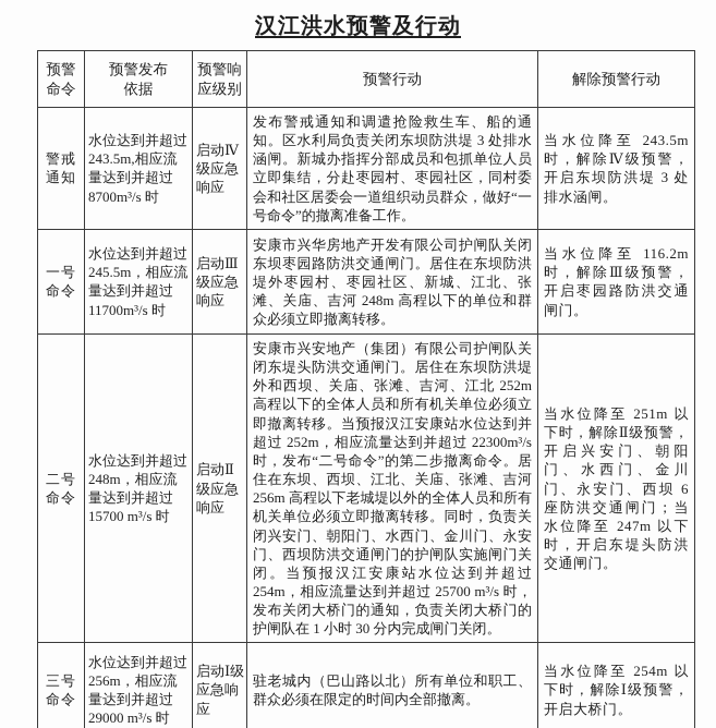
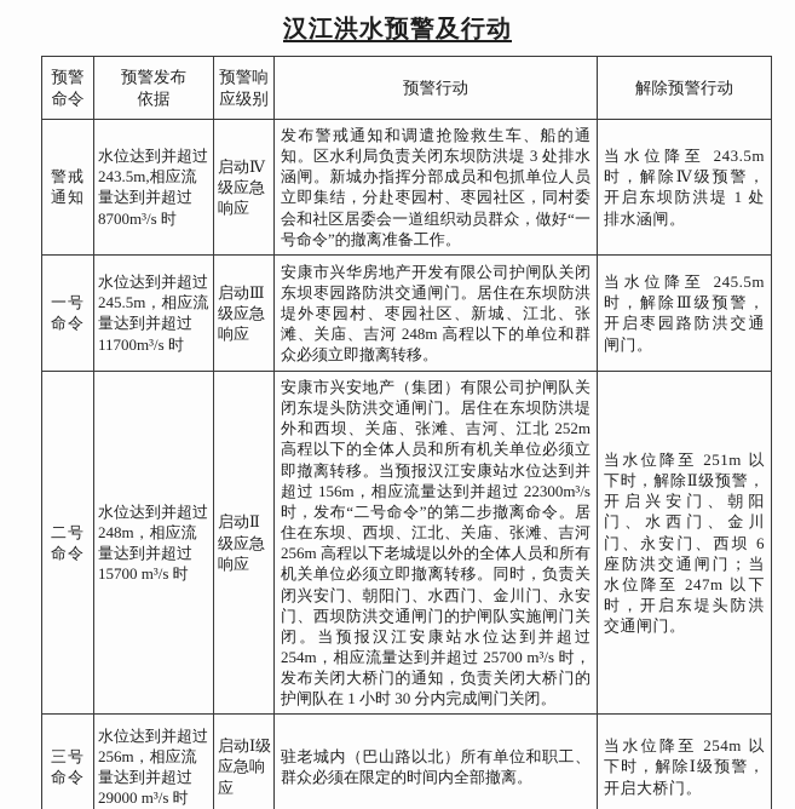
  汉江洪水预警及行动
  预警 命令	预警发布 依据	预警响 应级别	预警行动	解除预警行动
- 警戒 通知	水位达到并超过243.5m,相应流量达到并超过8700m³/s 时	启动Ⅳ级应急响应	发布警戒通知和调遣抢险救生车、船的通知。区水利局负责关闭东坝防洪堤 3 处排水涵闸。新城办指挥分部成员和包抓单位人员立即集结，分赴枣园村、枣园社区，同村委会和社区居委会一道组织动员群众，做好“一号命令”的撤离准备工作。	当水位降至 243.5m 时，解除Ⅳ级预警，开启东坝防洪堤 3 处排水涵闸。
+ 警戒 通知	水位达到并超过243.5m,相应流量达到并超过8700m³/s 时	启动Ⅳ级应急响应	发布警戒通知和调遣抢险救生车、船的通知。区水利局负责关闭东坝防洪堤 3 处排水涵闸。新城办指挥分部成员和包抓单位人员立即集结，分赴枣园村、枣园社区，同村委会和社区居委会一道组织动员群众，做好“一号命令”的撤离准备工作。	当水位降至 243.5m 时，解除Ⅳ级预警，开启东坝防洪堤 1 处排水涵闸。
- 一号 命令	水位达到并超过245.5m，相应流量达到并超过11700m³/s 时	启动Ⅲ级应急响应	安康市兴华房地产开发有限公司护闸队关闭东坝枣园路防洪交通闸门。居住在东坝防洪堤外枣园村、枣园社区、新城、江北、张滩、关庙、吉河 248m 高程以下的单位和群众必须立即撤离转移。	当水位降至 116.2m 时，解除Ⅲ级预警，开启枣园路防洪交通闸门。
+ 一号 命令	水位达到并超过245.5m，相应流量达到并超过11700m³/s 时	启动Ⅲ级应急响应	安康市兴华房地产开发有限公司护闸队关闭东坝枣园路防洪交通闸门。居住在东坝防洪堤外枣园村、枣园社区、新城、江北、张滩、关庙、吉河 248m 高程以下的单位和群众必须立即撤离转移。	当水位降至 245.5m 时，解除Ⅲ级预警，开启枣园路防洪交通闸门。
- 二号 命令	水位达到并超过248m，相应流量达到并超过15700 m³/s 时	启动Ⅱ级应急响应	安康市兴安地产（集团）有限公司护闸队关闭东堤头防洪交通闸门。居住在东坝防洪堤外和西坝、关庙、张滩、吉河、江北 252m 高程以下的全体人员和所有机关单位必须立即撤离转移。当预报汉江安康站水位达到并超过 252m，相应流量达到并超过 22300m³/s 时，发布“二号命令”的第二步撤离命令。居住在东坝、西坝、江北、关庙、张滩、吉河 256m 高程以下老城堤以外的全体人员和所有机关单位必须立即撤离转移。同时，负责关闭兴安门、朝阳门、水西门、金川门、永安门、西坝防洪交通闸门的护闸队实施闸门关闭。当预报汉江安康站水位达到并超过 254m，相应流量达到并超过 25700 m³/s 时，发布关闭大桥门的通知，负责关闭大桥门的护闸队在 1 小时 30 分内完成闸门关闭。	当水位降至 251m 以下时，解除Ⅱ级预警，开启兴安门、朝阳门、水西门、金川门、永安门、西坝 6 座防洪交通闸门；当水位降至 247m 以下时，开启东堤头防洪交通闸门。
+ 二号 命令	水位达到并超过248m，相应流量达到并超过15700 m³/s 时	启动Ⅱ级应急响应	安康市兴安地产（集团）有限公司护闸队关闭东堤头防洪交通闸门。居住在东坝防洪堤外和西坝、关庙、张滩、吉河、江北 252m 高程以下的全体人员和所有机关单位必须立即撤离转移。当预报汉江安康站水位达到并超过 156m，相应流量达到并超过 22300m³/s 时，发布“二号命令”的第二步撤离命令。居住在东坝、西坝、江北、关庙、张滩、吉河 256m 高程以下老城堤以外的全体人员和所有机关单位必须立即撤离转移。同时，负责关闭兴安门、朝阳门、水西门、金川门、永安门、西坝防洪交通闸门的护闸队实施闸门关闭。当预报汉江安康站水位达到并超过 254m，相应流量达到并超过 25700 m³/s 时，发布关闭大桥门的通知，负责关闭大桥门的护闸队在 1 小时 30 分内完成闸门关闭。	当水位降至 251m 以下时，解除Ⅱ级预警，开启兴安门、朝阳门、水西门、金川门、永安门、西坝 6 座防洪交通闸门；当水位降至 247m 以下时，开启东堤头防洪交通闸门。
  三号 命令	水位达到并超过256m，相应流量达到并超过29000 m³/s 时	启动Ⅰ级应急响应	驻老城内（巴山路以北）所有单位和职工、群众必须在限定的时间内全部撤离。	当水位降至 254m 以下时，解除Ⅰ级预警，开启大桥门。
